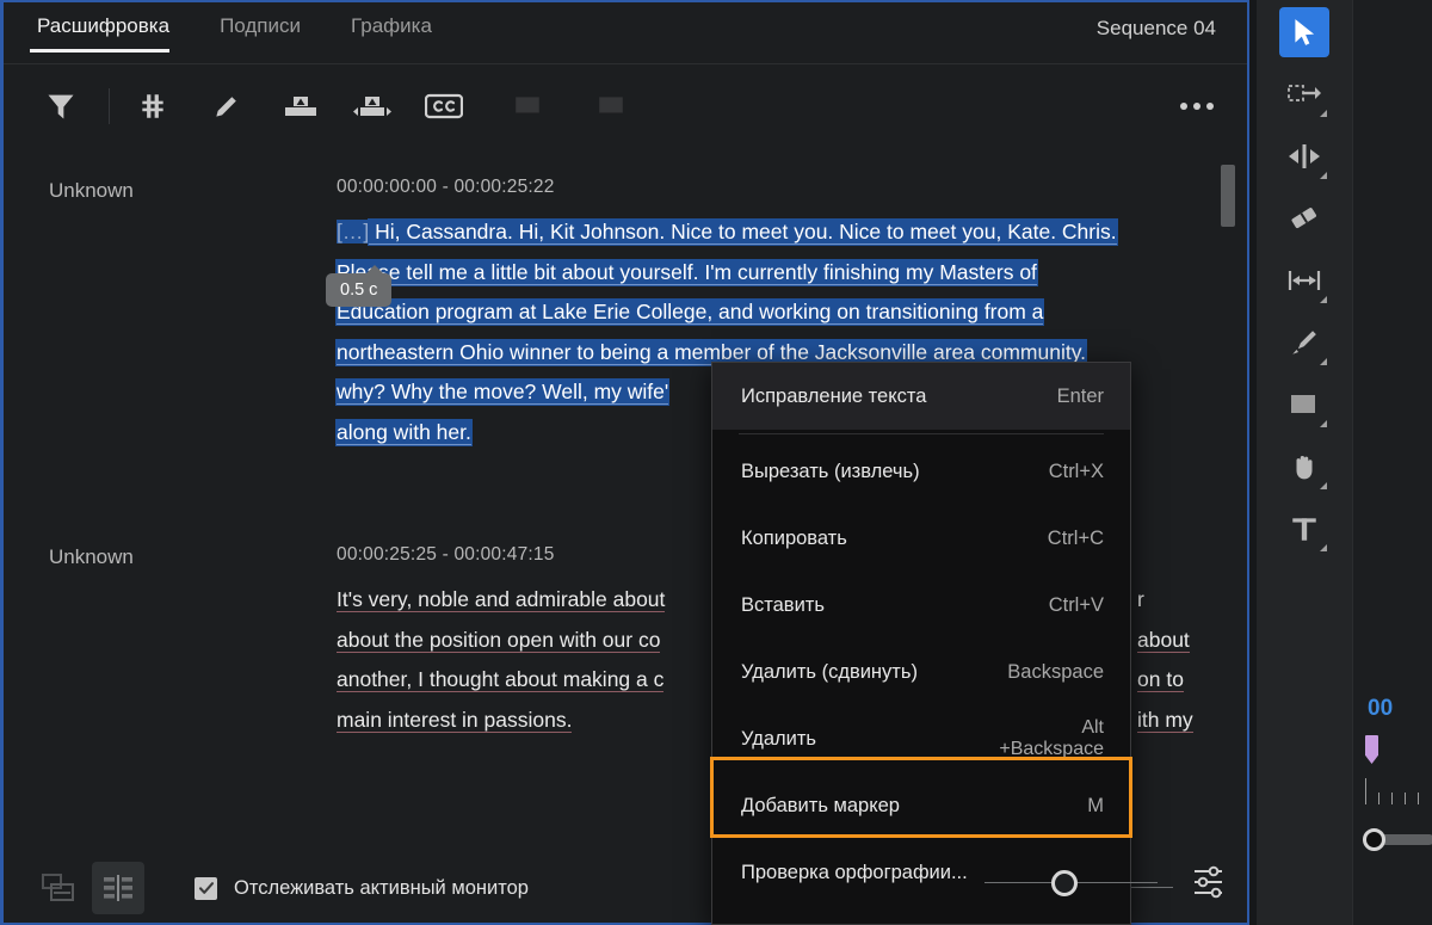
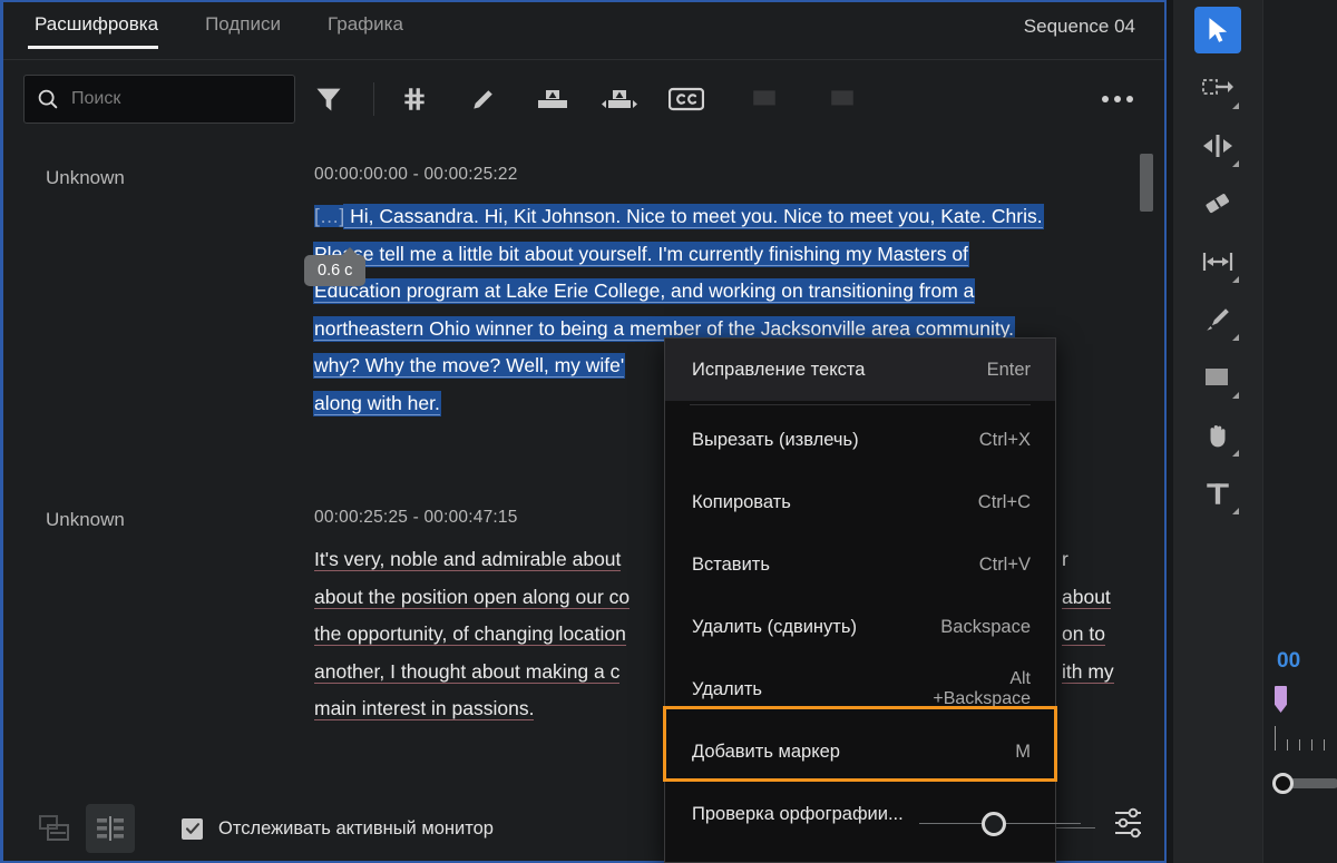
  Расшифровка
  Подписи
  Графика
  Sequence 04
+ Поиск
  Unknown
  00:00:00:00 - 00:00:25:22
  […] Hi, Cassandra. Hi, Kit Johnson. Nice to meet you. Nice to meet you, Kate. Chris.
  Plese tell me a little bit about yourself. I'm currently finishing my Masters of
  Education program at Lake Erie College, and working on transitioning from a
  northeastern Ohio winner to being a member of the Jacksonville area community.
  why? Why the move? Well, my wife'
  along with her.
  Unknown
  00:00:25:25 - 00:00:47:15
  It's very, noble and admirable about
- about the position open with our co
+ about the position open along our co
+ the opportunity, of changing location
  another, I thought about making a c
  main interest in passions.
  r
  about
  on to
  ith my
- 0.5 с
+ 0.6 с
  Отслеживать активный монитор
  Исправление текста
  Enter
  Вырезать (извлечь)
  Ctrl+X
  Копировать
  Ctrl+C
  Вставить
  Ctrl+V
  Удалить (сдвинуть)
  Backspace
  Удалить
  Alt
  +Backspace
  Добавить маркер
  M
  Проверка орфографии...
  00
